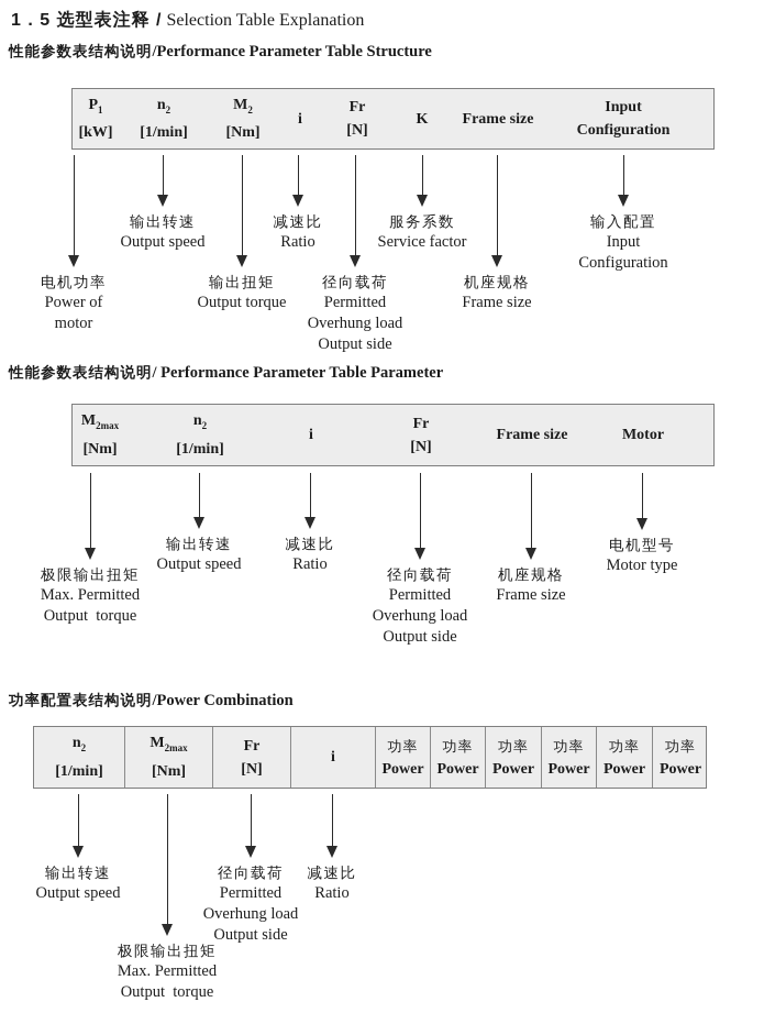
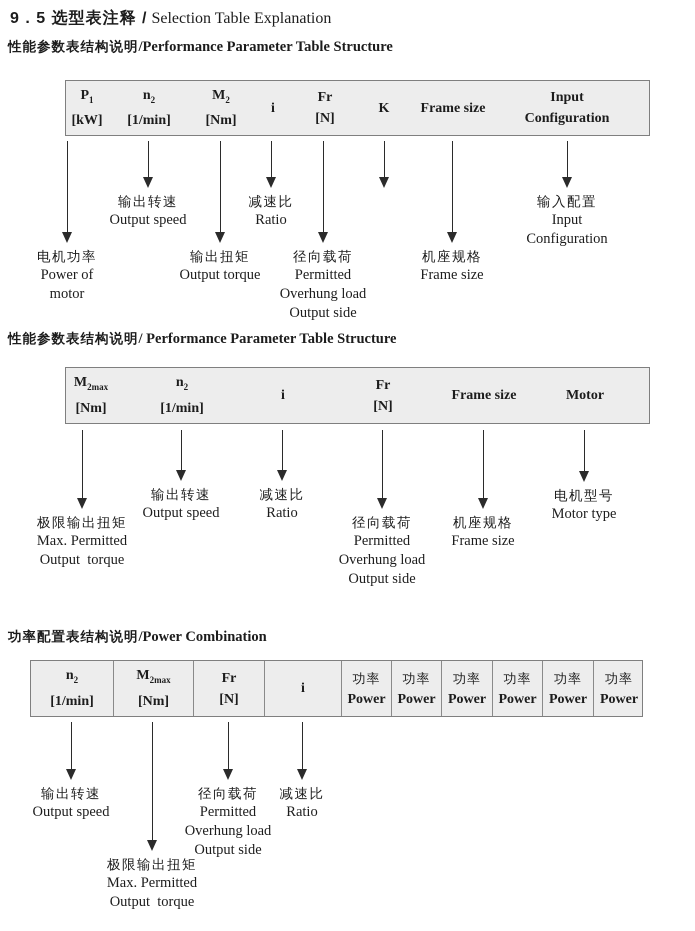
- 1 . 5 选型表注释 / Selection Table Explanation
+ 9 . 5 选型表注释 / Selection Table Explanation
  性能参数表结构说明/Performance Parameter Table Structure
  P1
  [kW]
  n2
  [1/min]
  M2
  [Nm]
  i
  Fr
  [N]
  K
  Frame size
  Input
  Configuration
  电机功率
  Power of
  motor
  输出转速
  Output speed
  输出扭矩
  Output torque
  减速比
  Ratio
  径向载荷
  Permitted
  Overhung load
  Output side
- 服务系数
- Service factor
  机座规格
  Frame size
  输入配置
  Input
  Configuration
- 性能参数表结构说明/ Performance Parameter Table Parameter
+ 性能参数表结构说明/ Performance Parameter Table Structure
  M2max
  [Nm]
  n2
  [1/min]
  i
  Fr
  [N]
  Frame size
  Motor
  极限输出扭矩
  Max. Permitted
  Output torque
  输出转速
  Output speed
  减速比
  Ratio
  径向载荷
  Permitted
  Overhung load
  Output side
  机座规格
  Frame size
  电机型号
  Motor type
  功率配置表结构说明/Power Combination
  n2
  [1/min]
  M2max
  [Nm]
  Fr
  [N]
  i
  功率
  Power
  功率
  Power
  功率
  Power
  功率
  Power
  功率
  Power
  功率
  Power
  输出转速
  Output speed
  极限输出扭矩
  Max. Permitted
  Output torque
  径向载荷
  Permitted
  Overhung load
  Output side
  减速比
  Ratio
